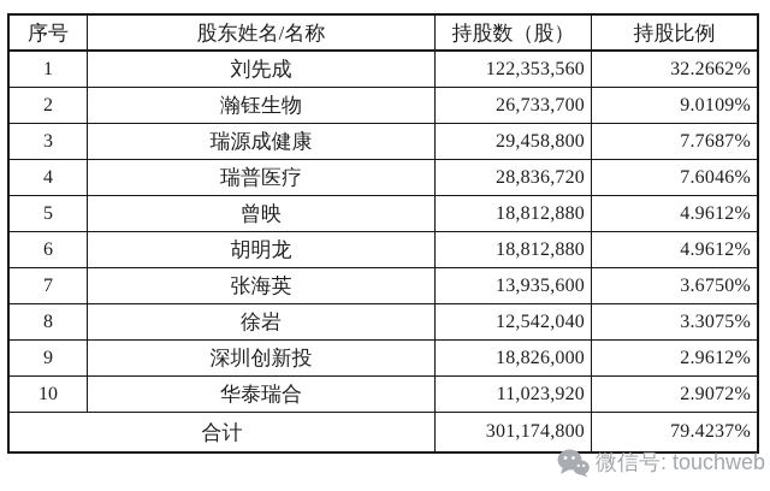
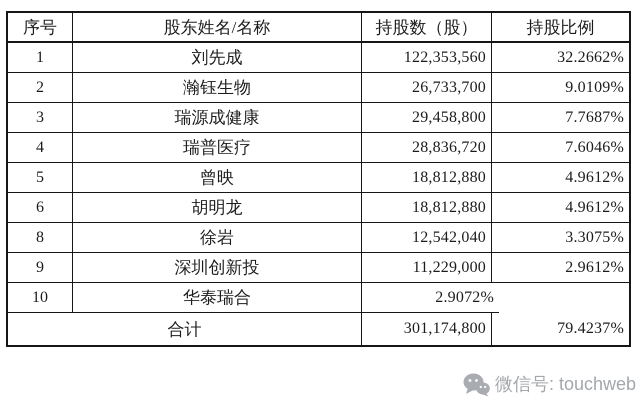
  序号
  股东姓名/名称
  持股数（股）
  持股比例
  1
  刘先成
  122,353,560
  32.2662%
  2
  瀚钰生物
  26,733,700
  9.0109%
  3
  瑞源成健康
  29,458,800
  7.7687%
  4
  瑞普医疗
  28,836,720
  7.6046%
  5
  曾映
  18,812,880
  4.9612%
  6
  胡明龙
  18,812,880
  4.9612%
- 7
- 张海英
- 13,935,600
- 3.6750%
  8
  徐岩
  12,542,040
  3.3075%
  9
  深圳创新投
- 18,826,000
+ 11,229,000
  2.9612%
  10
  华泰瑞合
- 11,023,920
  2.9072%
  合计
  301,174,800
  79.4237%
  微信号: touchweb
